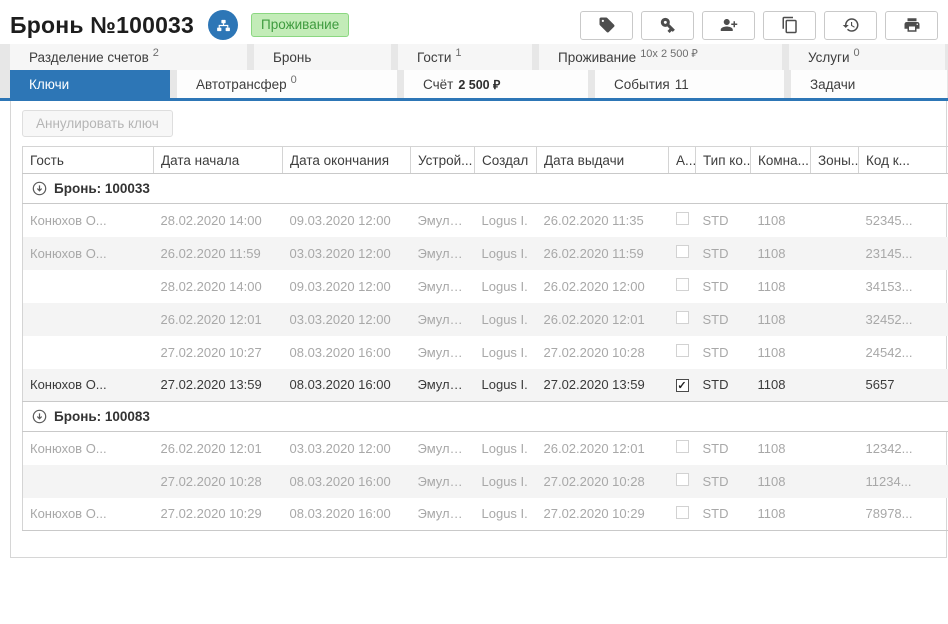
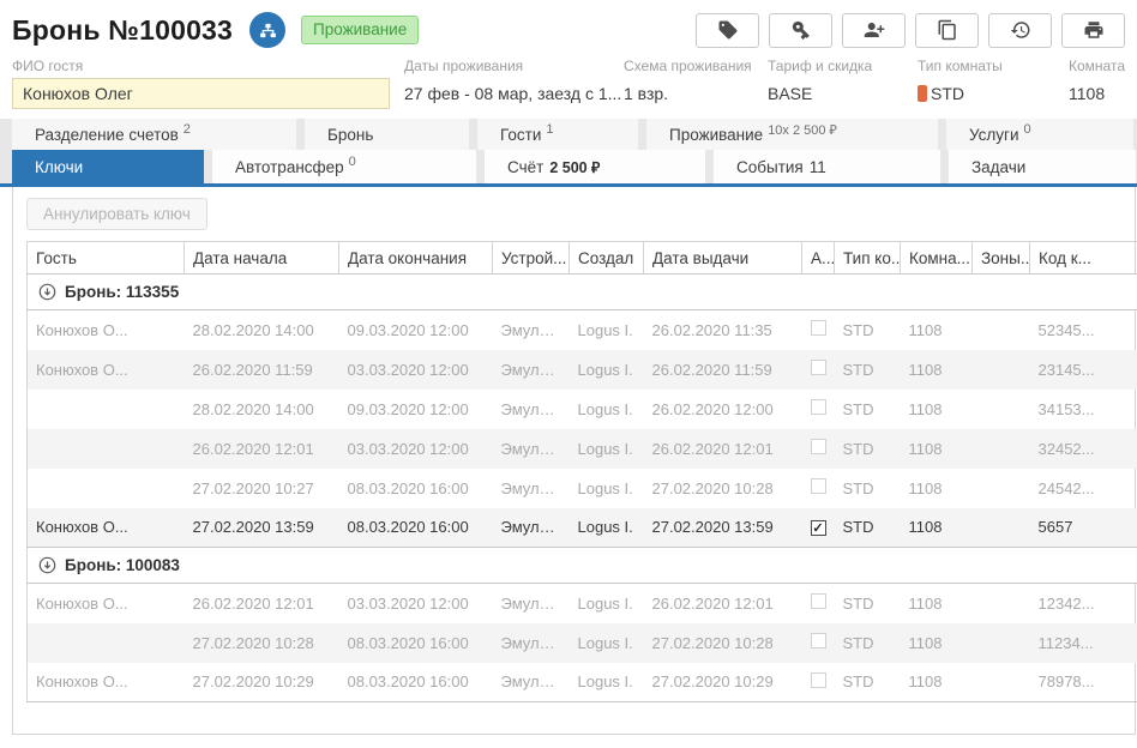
  Бронь №100033
  Проживание
+ ФИО гостя
+ Конюхов Олег
+ Даты проживания
+ 27 фев - 08 мар, заезд с 1...
+ Схема проживания
+ 1 взр.
+ Тариф и скидка
+ BASE
+ Тип комнаты
+ STD
+ Комната
+ 1108
  Разделение счетов
  2
  Бронь
  Гости
  1
  Проживание
  10x 2 500 ₽
  Услуги
  0
  Ключи
  Автотрансфер
  0
  Счёт
  2 500 ₽
  События
  11
  Задачи
  Аннулировать ключ
  Гость	Дата начала	Дата окончания	Устрой...	Создал	Дата выдачи	А...	Тип ко..	Комна...	Зоны..	Код к...
- Бронь: 100033
+ Бронь: 113355
  Конюхов О...	28.02.2020 14:00	09.03.2020 12:00	Эмулят...	Logus I.	26.02.2020 11:35		STD	1108		52345...
  Конюхов О...	26.02.2020 11:59	03.03.2020 12:00	Эмулят...	Logus I.	26.02.2020 11:59		STD	1108		23145...
  	28.02.2020 14:00	09.03.2020 12:00	Эмулят...	Logus I.	26.02.2020 12:00		STD	1108		34153...
  	26.02.2020 12:01	03.03.2020 12:00	Эмулят...	Logus I.	26.02.2020 12:01		STD	1108		32452...
  	27.02.2020 10:27	08.03.2020 16:00	Эмулят...	Logus I.	27.02.2020 10:28		STD	1108		24542...
  Конюхов О...	27.02.2020 13:59	08.03.2020 16:00	Эмулят...	Logus I.	27.02.2020 13:59	✓	STD	1108		5657
  Бронь: 100083
  Конюхов О...	26.02.2020 12:01	03.03.2020 12:00	Эмулят...	Logus I.	26.02.2020 12:01		STD	1108		12342...
  	27.02.2020 10:28	08.03.2020 16:00	Эмулят...	Logus I.	27.02.2020 10:28		STD	1108		11234...
  Конюхов О...	27.02.2020 10:29	08.03.2020 16:00	Эмулят...	Logus I.	27.02.2020 10:29		STD	1108		78978...
